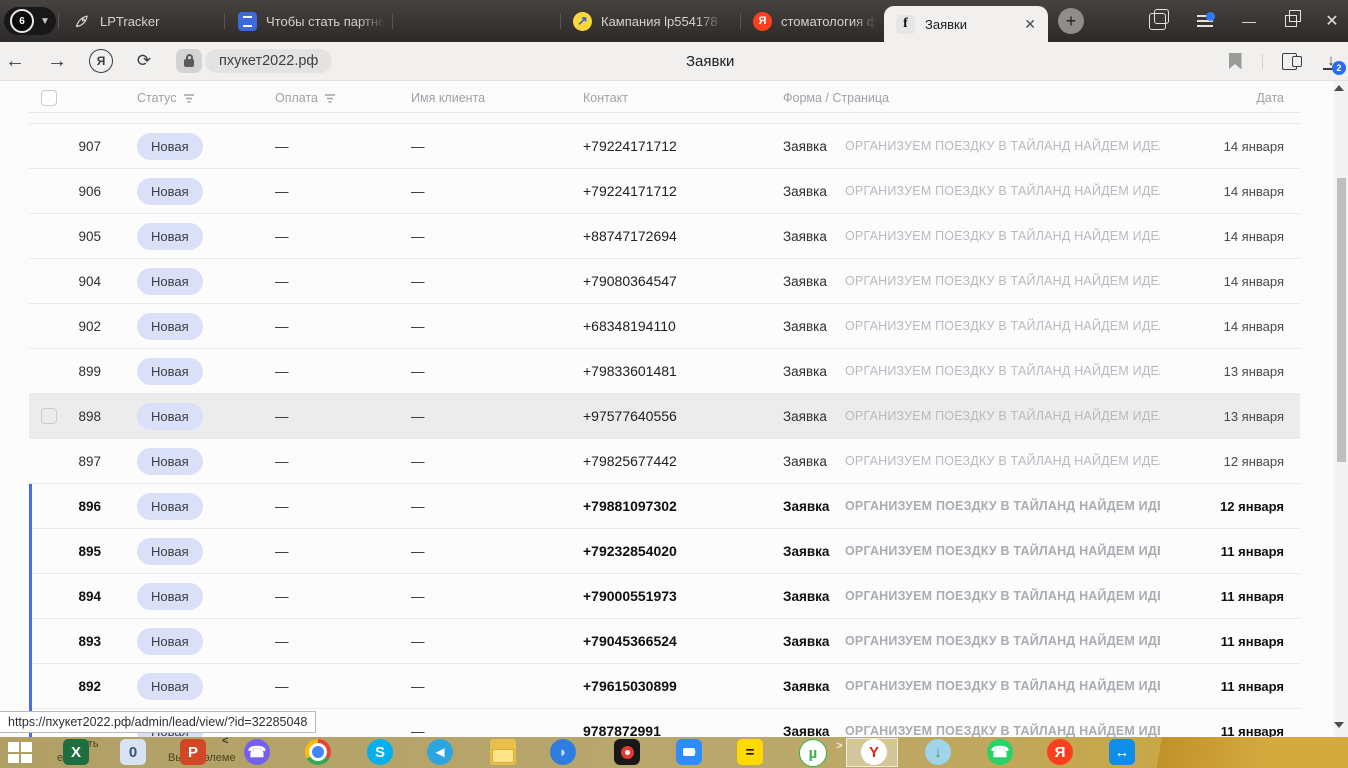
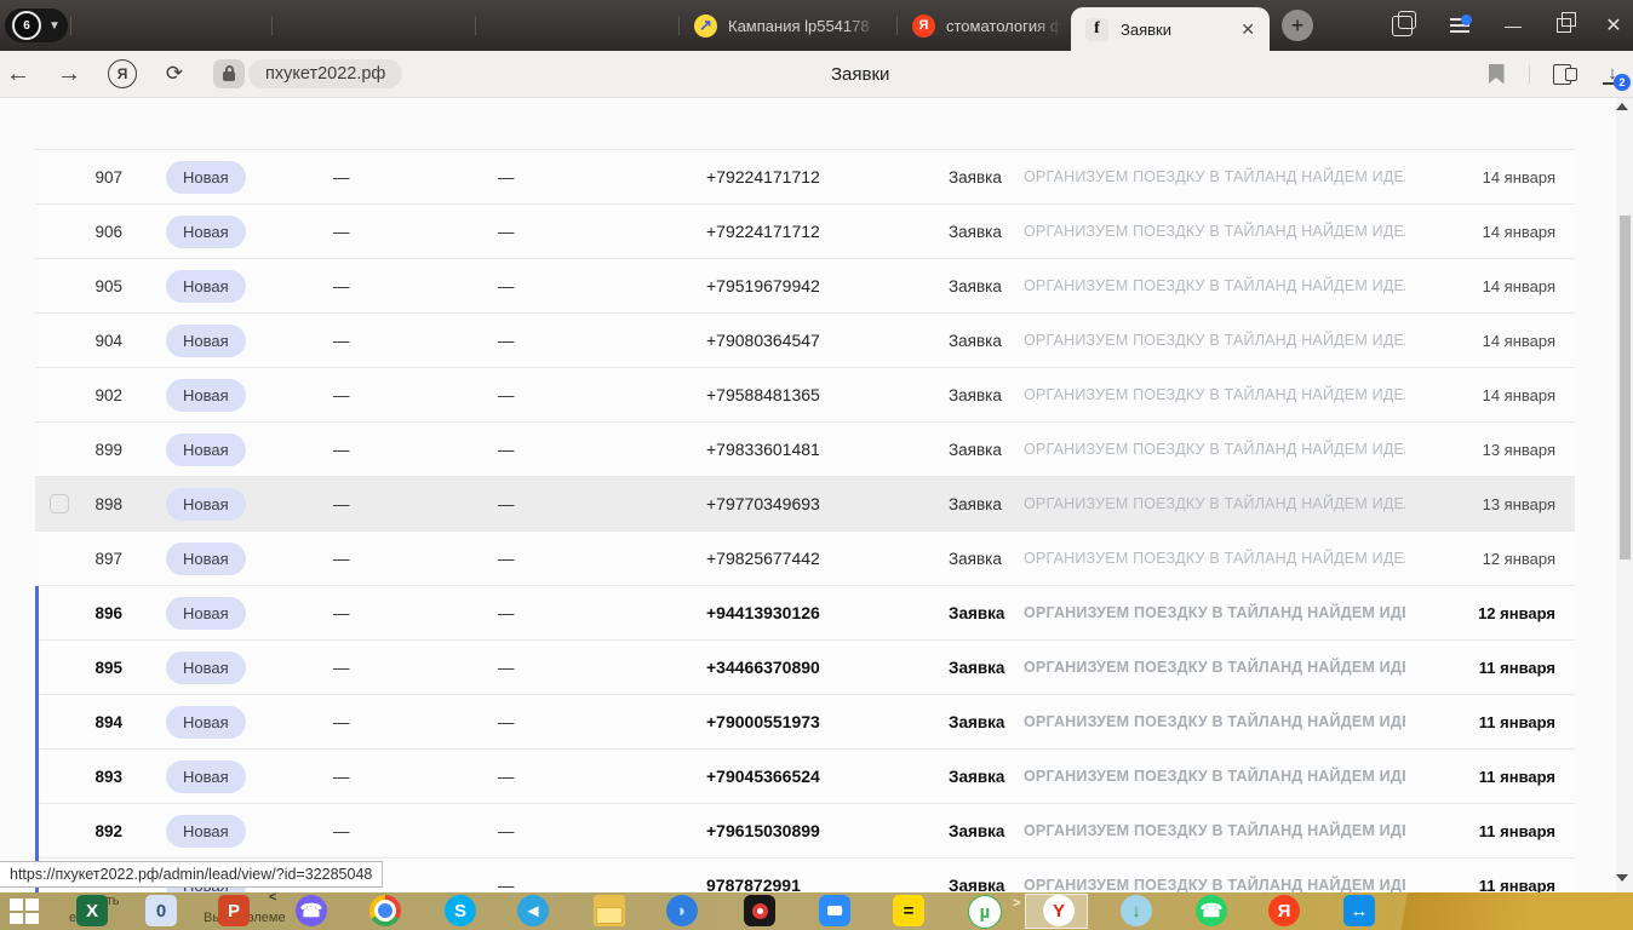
  6
  ▼
- LPTracker
- Чтобы стать партне
  ↗
  Кампания lp554178
  Я
  стоматология ф
  f
  Заявки
  ✕
  +
  —
  ✕
  ←
  →
  Я
  ⟳
  пхукет2022.рф
  Заявки
  ↓
  2
- Статус
- Оплата
- Имя клиента
- Контакт
- Форма / Страница
- Дата
  907
  Новая
  —
  —
  +79224171712
  Заявка
  ОРГАНИЗУЕМ ПОЕЗДКУ В ТАЙЛАНД НАЙДЕМ ИДЕ
  14 января
  906
  Новая
  —
  —
  +79224171712
  Заявка
  ОРГАНИЗУЕМ ПОЕЗДКУ В ТАЙЛАНД НАЙДЕМ ИДЕ
  14 января
  905
  Новая
  —
  —
- +88747172694
+ +79519679942
  Заявка
  ОРГАНИЗУЕМ ПОЕЗДКУ В ТАЙЛАНД НАЙДЕМ ИДЕ
  14 января
  904
  Новая
  —
  —
  +79080364547
  Заявка
  ОРГАНИЗУЕМ ПОЕЗДКУ В ТАЙЛАНД НАЙДЕМ ИДЕ
  14 января
  902
  Новая
  —
  —
- +68348194110
+ +79588481365
  Заявка
  ОРГАНИЗУЕМ ПОЕЗДКУ В ТАЙЛАНД НАЙДЕМ ИДЕ
  14 января
  899
  Новая
  —
  —
  +79833601481
  Заявка
  ОРГАНИЗУЕМ ПОЕЗДКУ В ТАЙЛАНД НАЙДЕМ ИДЕ
  13 января
  898
  Новая
  —
  —
- +97577640556
+ +79770349693
  Заявка
  ОРГАНИЗУЕМ ПОЕЗДКУ В ТАЙЛАНД НАЙДЕМ ИДЕ
  13 января
  897
  Новая
  —
  —
  +79825677442
  Заявка
  ОРГАНИЗУЕМ ПОЕЗДКУ В ТАЙЛАНД НАЙДЕМ ИДЕ
  12 января
  896
  Новая
  —
  —
- +79881097302
+ +94413930126
  Заявка
  ОРГАНИЗУЕМ ПОЕЗДКУ В ТАЙЛАНД НАЙДЕМ ИД
  12 января
  895
  Новая
  —
  —
- +79232854020
+ +34466370890
  Заявка
  ОРГАНИЗУЕМ ПОЕЗДКУ В ТАЙЛАНД НАЙДЕМ ИД
  11 января
  894
  Новая
  —
  —
  +79000551973
  Заявка
  ОРГАНИЗУЕМ ПОЕЗДКУ В ТАЙЛАНД НАЙДЕМ ИД
  11 января
  893
  Новая
  —
  —
  +79045366524
  Заявка
  ОРГАНИЗУЕМ ПОЕЗДКУ В ТАЙЛАНД НАЙДЕМ ИД
  11 января
  892
  Новая
  —
  —
  +79615030899
  Заявка
  ОРГАНИЗУЕМ ПОЕЗДКУ В ТАЙЛАНД НАЙДЕМ ИД
  11 января
  —
  9787872991
  Заявка
  ОРГАНИЗУЕМ ПОЕЗДКУ В ТАЙЛАНД НАЙДЕМ ИД
  11 января
  https://пхукет2022.рф/admin/lead/view/?id=32285048
  элеме
  <
  >
  X
  0
  P
  ☎
  S
  ◄
  ◗
  =
  µ
  Y
  ↓
  ☎
  Я
  ↔
